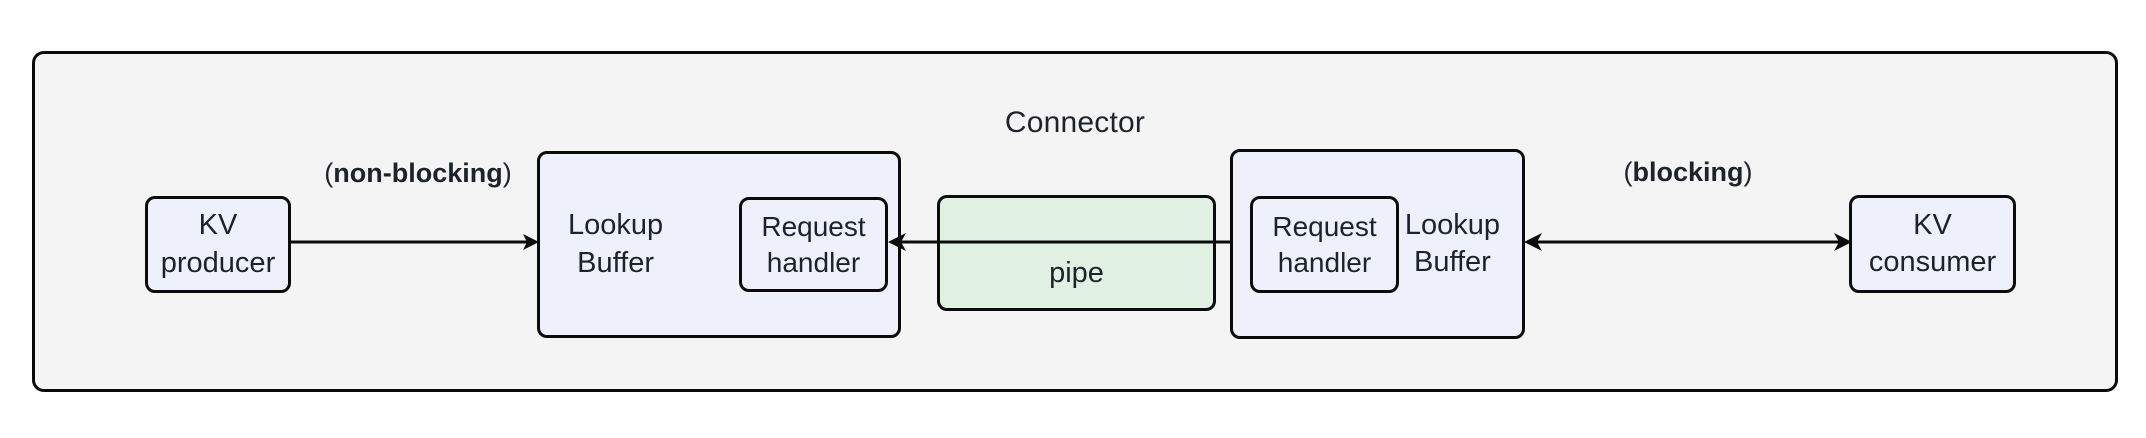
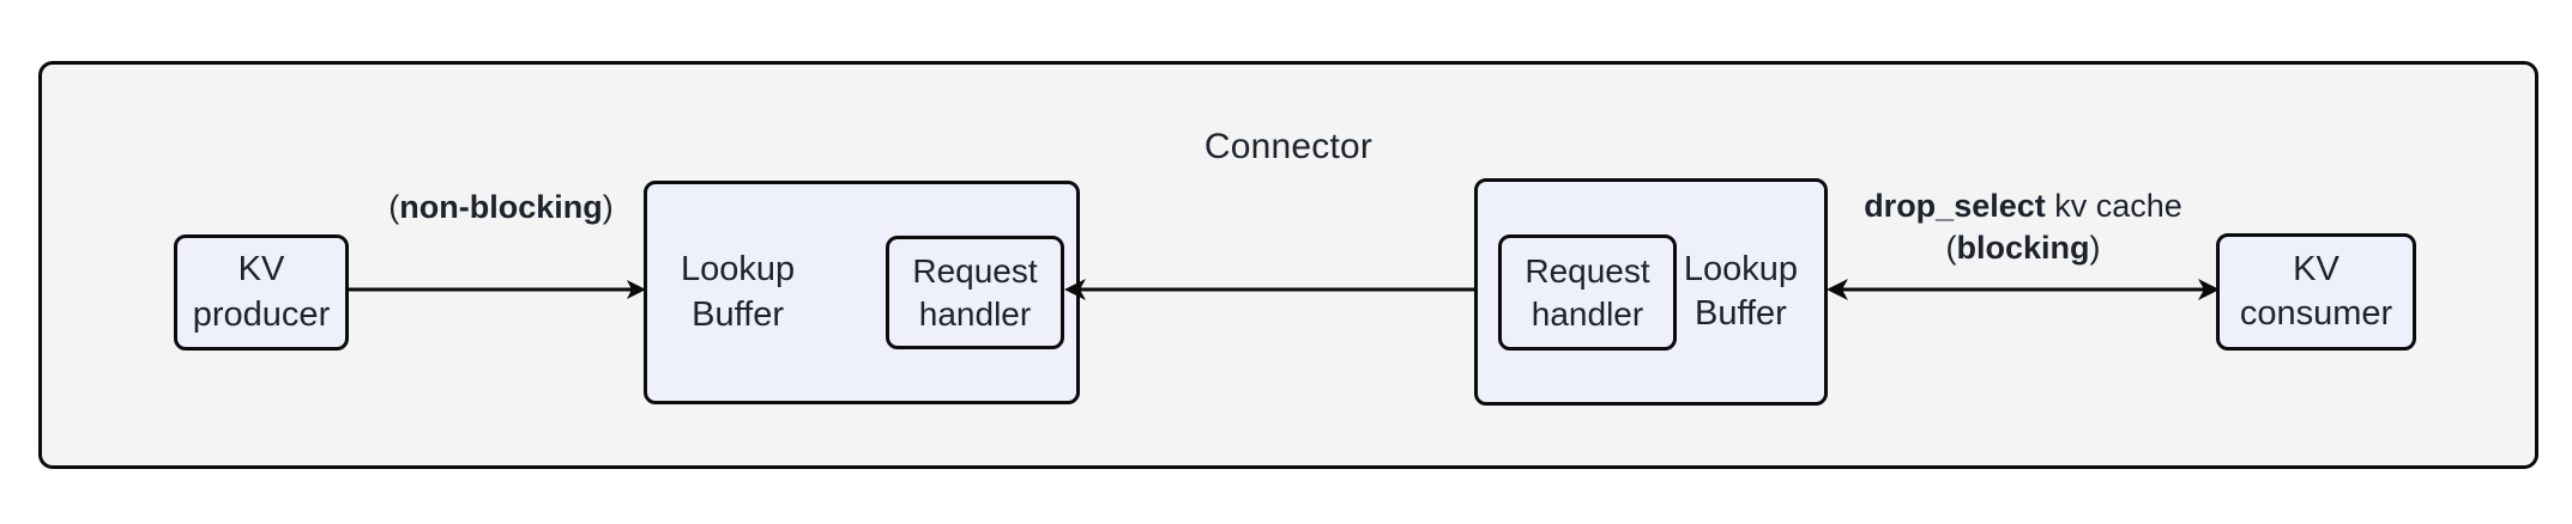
  Connector
  KV
  producer
  (non-blocking)
  Lookup
  Buffer
  Request
  handler
- pipe
  Lookup
  Buffer
  Request
  handler
+ drop_select kv cache
  (blocking)
  KV
  consumer
